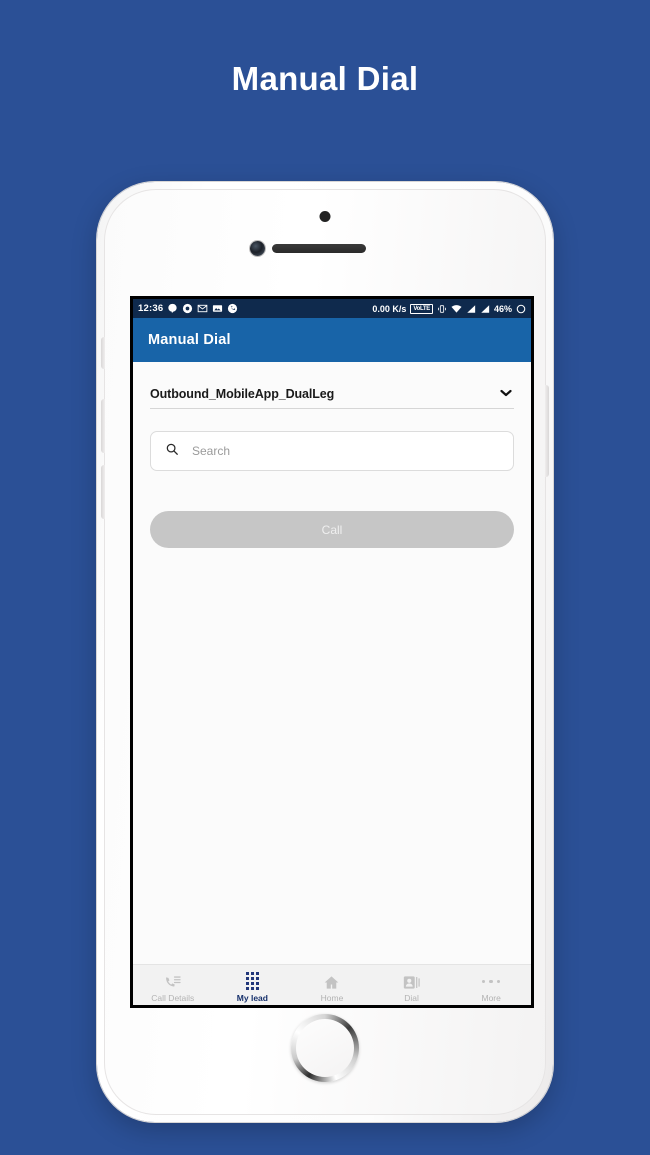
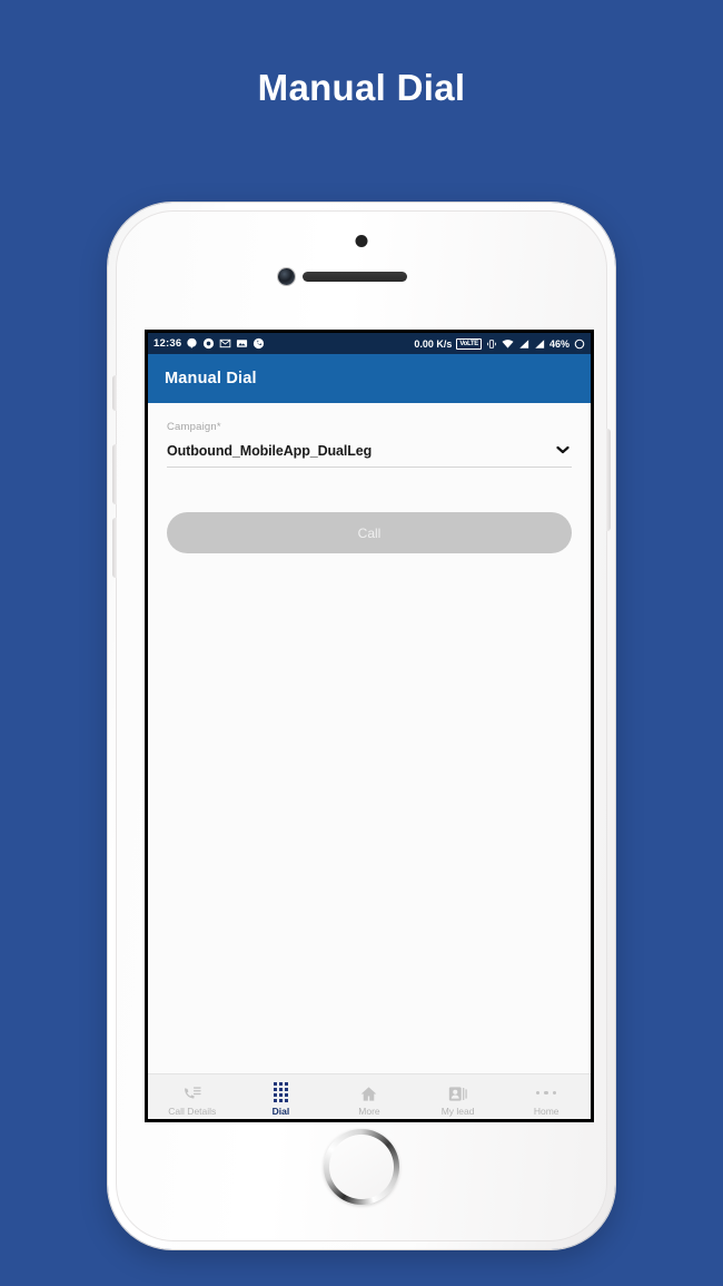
  Manual Dial
  12:36
  0.00 K/s
  46%
  Manual Dial
+ Campaign*
  Outbound_MobileApp_DualLeg
- Search
  Call
  Call Details
- My lead
+ Dial
- Home
+ More
- Dial
+ My lead
- More
+ Home
